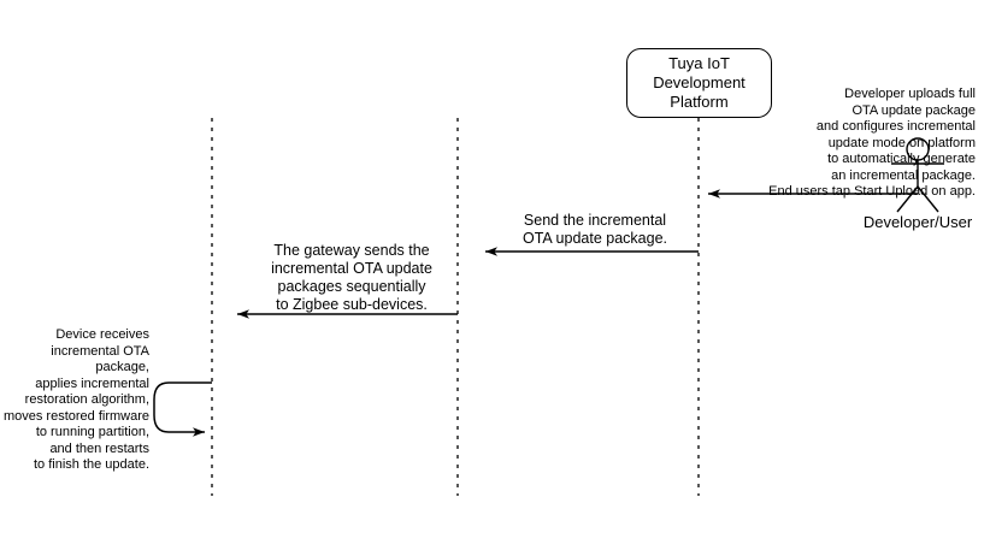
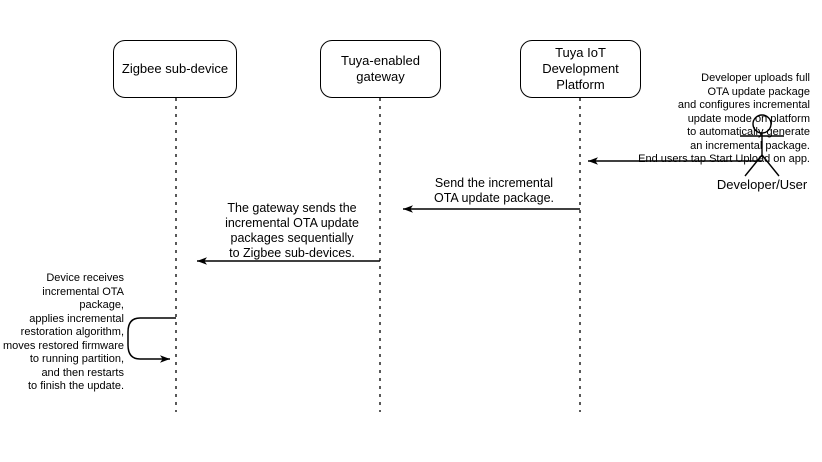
+ Zigbee sub-device
+ Tuya-enabled
+ gateway
  Tuya IoT
  Development
  Platform
  Developer uploads full
  OTA update package
  and configures incremental
  update mode on platform
  to automatically generate
  an incremental package.
  End users tap Start Upload on app.
  Send the incremental
  OTA update package.
  The gateway sends the
  incremental OTA update
  packages sequentially
  to Zigbee sub-devices.
  Device receives
  incremental OTA package,
  applies incremental
  restoration algorithm,
  moves restored firmware
  to running partition,
  and then restarts
  to finish the update.
  Developer/User
